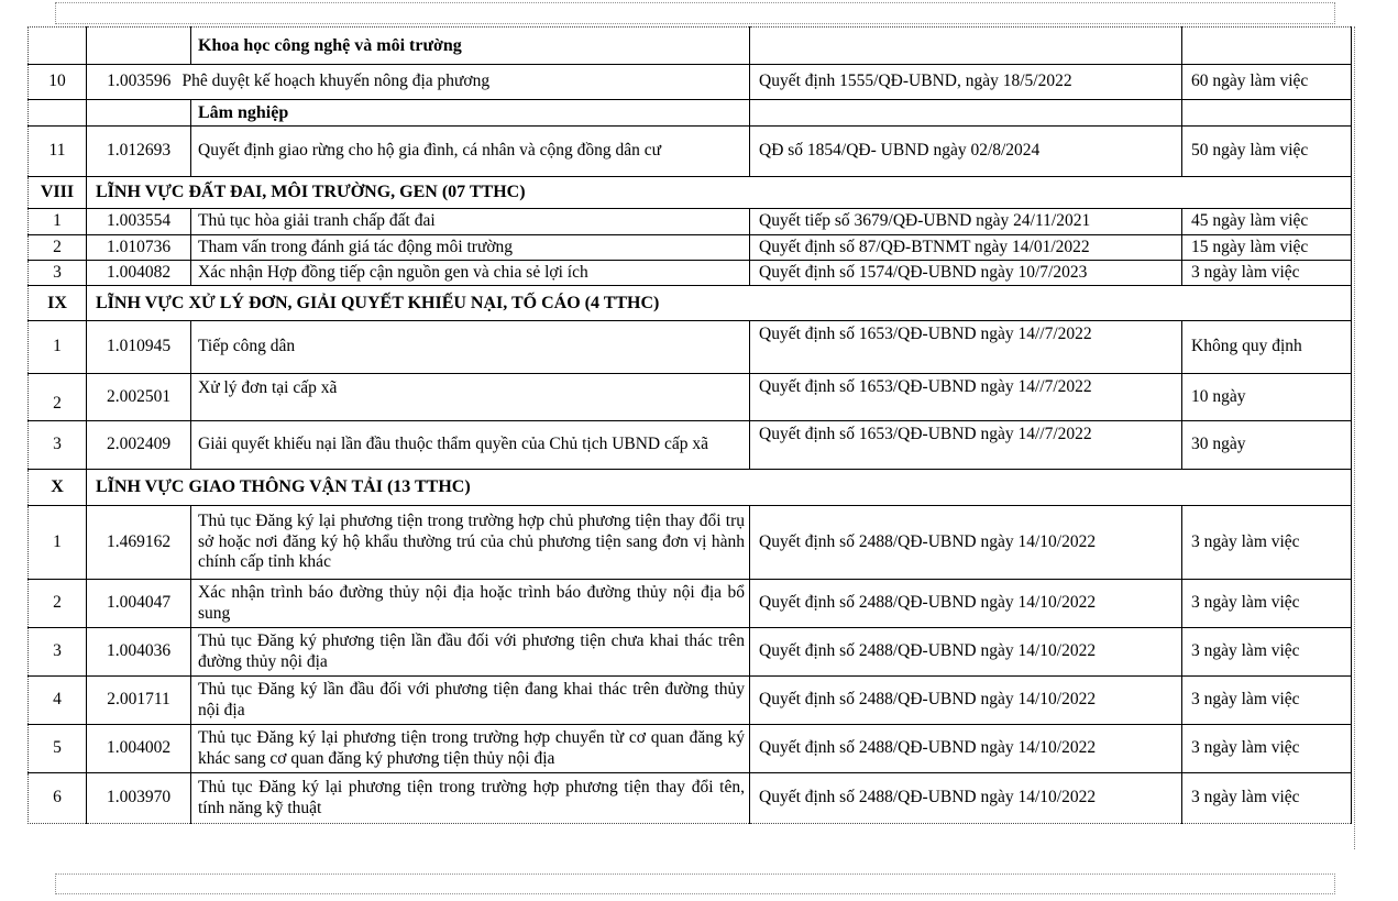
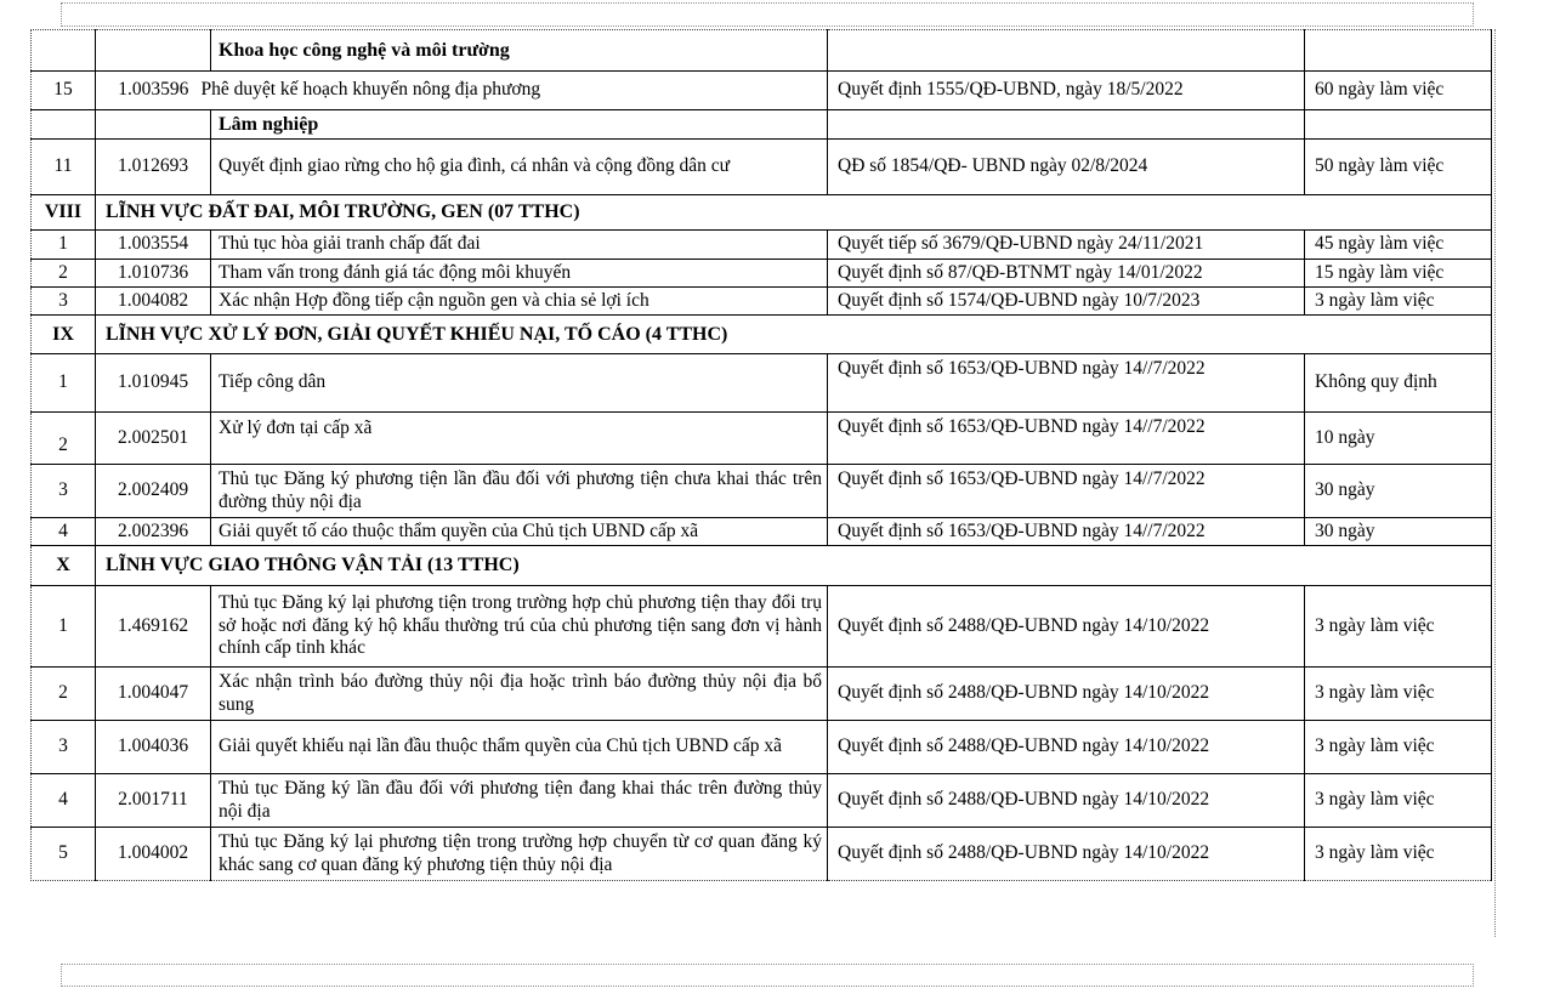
  		Khoa học công nghệ và môi trường
- 10	1.003596	Phê duyệt kế hoạch khuyến nông địa phương	Quyết định 1555/QĐ-UBND, ngày 18/5/2022	60 ngày làm việc
+ 15	1.003596	Phê duyệt kế hoạch khuyến nông địa phương	Quyết định 1555/QĐ-UBND, ngày 18/5/2022	60 ngày làm việc
  		Lâm nghiệp
  11	1.012693	Quyết định giao rừng cho hộ gia đình, cá nhân và cộng đồng dân cư	QĐ số 1854/QĐ- UBND ngày 02/8/2024	50 ngày làm việc
  VIII	LĨNH VỰC ĐẤT ĐAI, MÔI TRƯỜNG, GEN (07 TTHC)
  1	1.003554	Thủ tục hòa giải tranh chấp đất đai	Quyết tiếp số 3679/QĐ-UBND ngày 24/11/2021	45 ngày làm việc
- 2	1.010736	Tham vấn trong đánh giá tác động môi trường	Quyết định số 87/QĐ-BTNMT ngày 14/01/2022	15 ngày làm việc
+ 2	1.010736	Tham vấn trong đánh giá tác động môi khuyến	Quyết định số 87/QĐ-BTNMT ngày 14/01/2022	15 ngày làm việc
  3	1.004082	Xác nhận Hợp đồng tiếp cận nguồn gen và chia sẻ lợi ích	Quyết định số 1574/QĐ-UBND ngày 10/7/2023	3 ngày làm việc
  IX	LĨNH VỰC XỬ LÝ ĐƠN, GIẢI QUYẾT KHIẾU NẠI, TỐ CÁO (4 TTHC)
  1	1.010945	Tiếp công dân	Quyết định số 1653/QĐ-UBND ngày 14//7/2022	Không quy định
  2	2.002501	Xử lý đơn tại cấp xã	Quyết định số 1653/QĐ-UBND ngày 14//7/2022	10 ngày
- 3	2.002409	Giải quyết khiếu nại lần đầu thuộc thẩm quyền của Chủ tịch UBND cấp xã	Quyết định số 1653/QĐ-UBND ngày 14//7/2022	30 ngày
+ 3	2.002409	Thủ tục Đăng ký phương tiện lần đầu đối với phương tiện chưa khai thác trên đường thủy nội địa	Quyết định số 1653/QĐ-UBND ngày 14//7/2022	30 ngày
+ 4	2.002396	Giải quyết tố cáo thuộc thẩm quyền của Chủ tịch UBND cấp xã	Quyết định số 1653/QĐ-UBND ngày 14//7/2022	30 ngày
  X	LĨNH VỰC GIAO THÔNG VẬN TẢI (13 TTHC)
  1	1.469162	Thủ tục Đăng ký lại phương tiện trong trường hợp chủ phương tiện thay đổi trụ sở hoặc nơi đăng ký hộ khẩu thường trú của chủ phương tiện sang đơn vị hành chính cấp tỉnh khác	Quyết định số 2488/QĐ-UBND ngày 14/10/2022	3 ngày làm việc
  2	1.004047	Xác nhận trình báo đường thủy nội địa hoặc trình báo đường thủy nội địa bổ sung	Quyết định số 2488/QĐ-UBND ngày 14/10/2022	3 ngày làm việc
- 3	1.004036	Thủ tục Đăng ký phương tiện lần đầu đối với phương tiện chưa khai thác trên đường thủy nội địa	Quyết định số 2488/QĐ-UBND ngày 14/10/2022	3 ngày làm việc
+ 3	1.004036	Giải quyết khiếu nại lần đầu thuộc thẩm quyền của Chủ tịch UBND cấp xã	Quyết định số 2488/QĐ-UBND ngày 14/10/2022	3 ngày làm việc
  4	2.001711	Thủ tục Đăng ký lần đầu đối với phương tiện đang khai thác trên đường thủy nội địa	Quyết định số 2488/QĐ-UBND ngày 14/10/2022	3 ngày làm việc
  5	1.004002	Thủ tục Đăng ký lại phương tiện trong trường hợp chuyển từ cơ quan đăng ký khác sang cơ quan đăng ký phương tiện thủy nội địa	Quyết định số 2488/QĐ-UBND ngày 14/10/2022	3 ngày làm việc
- 6	1.003970	Thủ tục Đăng ký lại phương tiện trong trường hợp phương tiện thay đổi tên, tính năng kỹ thuật	Quyết định số 2488/QĐ-UBND ngày 14/10/2022	3 ngày làm việc
